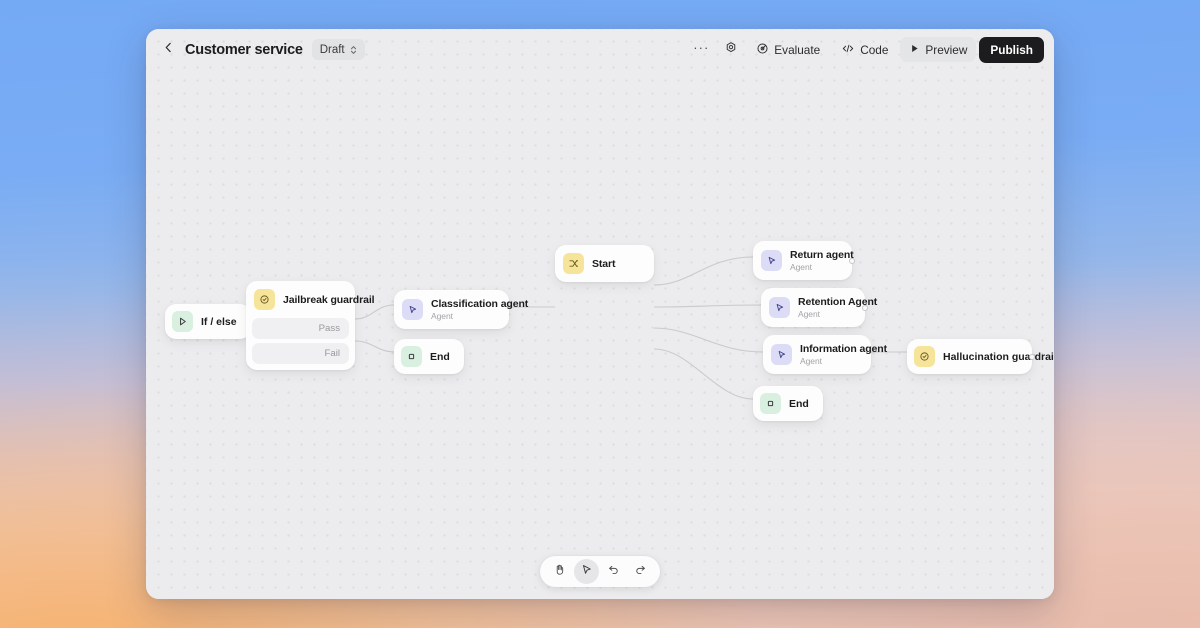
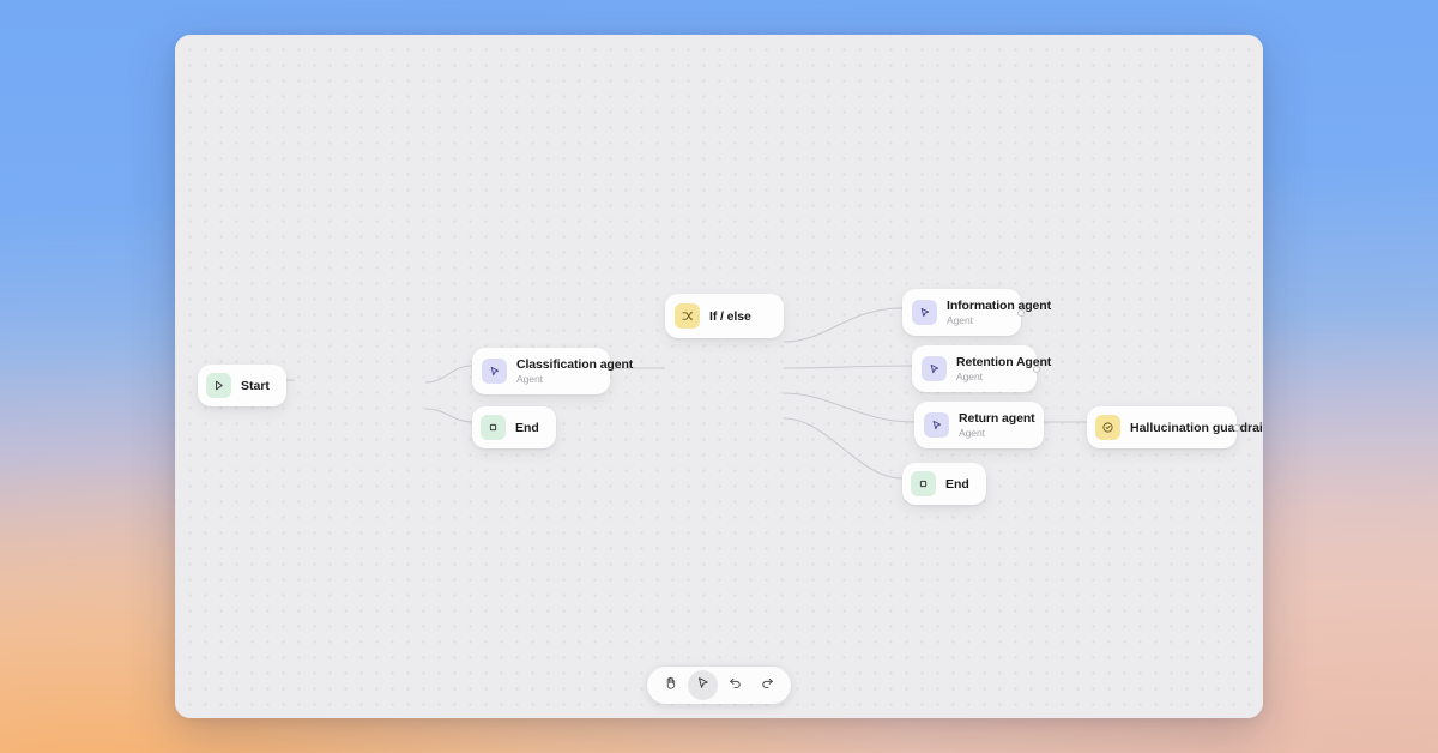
- If / else
+ Start
- Jailbreak guardrail
- Pass
- Fail
  Classification agent
  Agent
  End
- Start
+ If / else
- Return agent
+ Information agent
  Agent
  Retention Agent
  Agent
- Information agent
+ Return agent
  Agent
  End
  Hallucination guadrai
- Customer service
- Draft
- ···
- Evaluate
- Code
- Preview
- Publish
